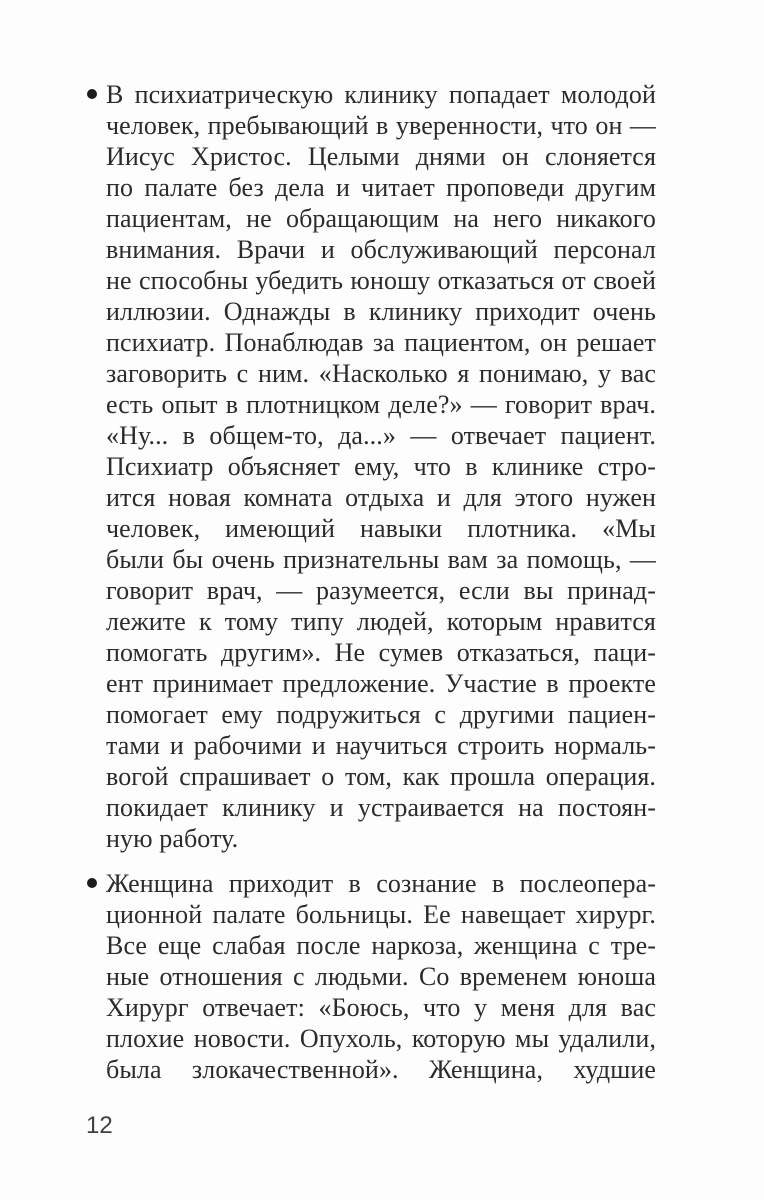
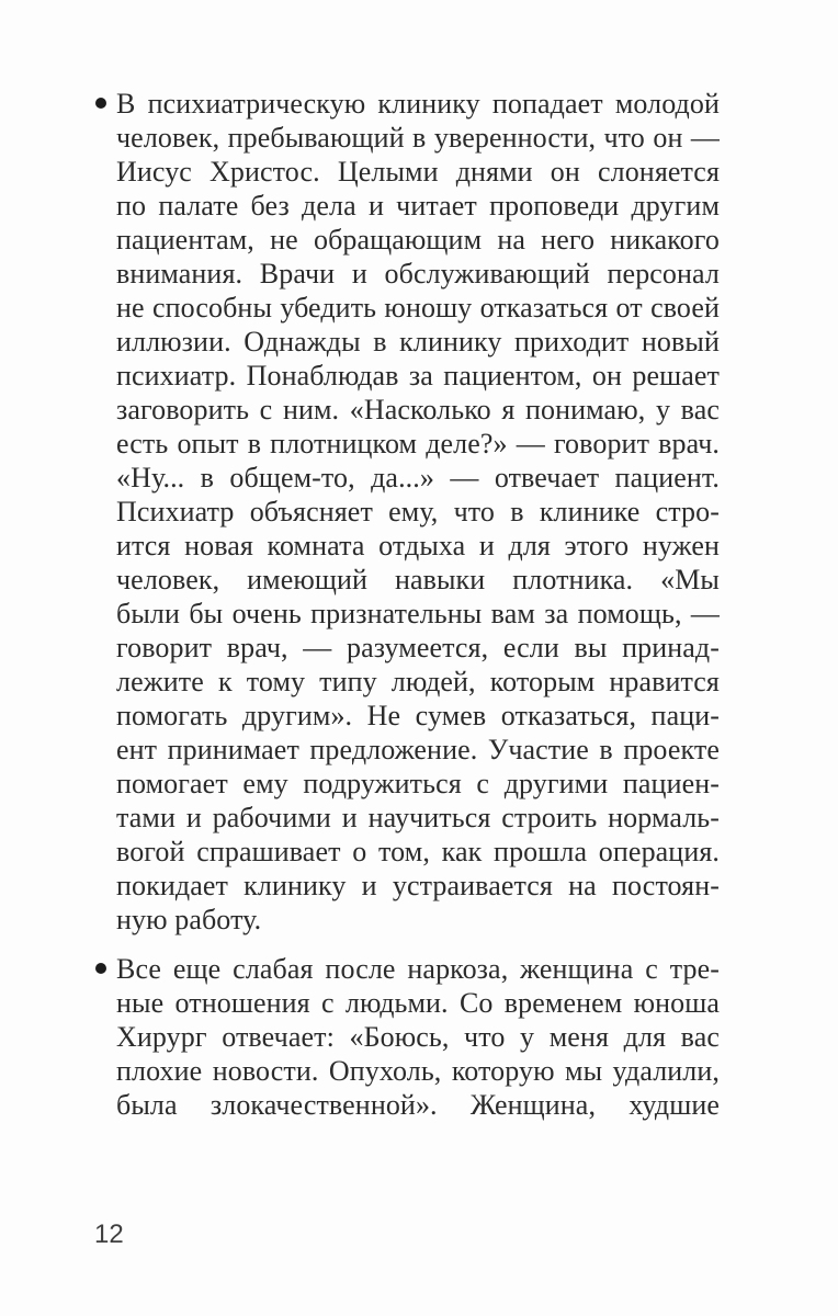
  В психиатрическую клинику попадает молодой
  человек, пребывающий в уверенности, что он —
  Иисус Христос. Целыми днями он слоняется
  по палате без дела и читает проповеди другим
  пациентам, не обращающим на него никакого
  внимания. Врачи и обслуживающий персонал
  не способны убедить юношу отказаться от своей
- иллюзии. Однажды в клинику приходит очень
+ иллюзии. Однажды в клинику приходит новый
  психиатр. Понаблюдав за пациентом, он решает
  заговорить с ним. «Насколько я понимаю, у вас
  есть опыт в плотницком деле?» — говорит врач.
  «Ну... в общем-то, да...» — отвечает пациент.
  Психиатр объясняет ему, что в клинике стро-
  ится новая комната отдыха и для этого нужен
  человек, имеющий навыки плотника. «Мы
  были бы очень признательны вам за помощь, —
  говорит врач, — разумеется, если вы принад-
  лежите к тому типу людей, которым нравится
  помогать другим». Не сумев отказаться, паци-
  ент принимает предложение. Участие в проекте
  помогает ему подружиться с другими пациен-
  тами и рабочими и научиться строить нормаль-
  вогой спрашивает о том, как прошла операция.
  покидает клинику и устраивается на постоян-
  ную работу.
- Женщина приходит в сознание в послеопера-
- ционной палате больницы. Ее навещает хирург.
  Все еще слабая после наркоза, женщина с тре-
  ные отношения с людьми. Со временем юноша
  Хирург отвечает: «Боюсь, что у меня для вас
  плохие новости. Опухоль, которую мы удалили,
  была злокачественной». Женщина, худшие
  12
